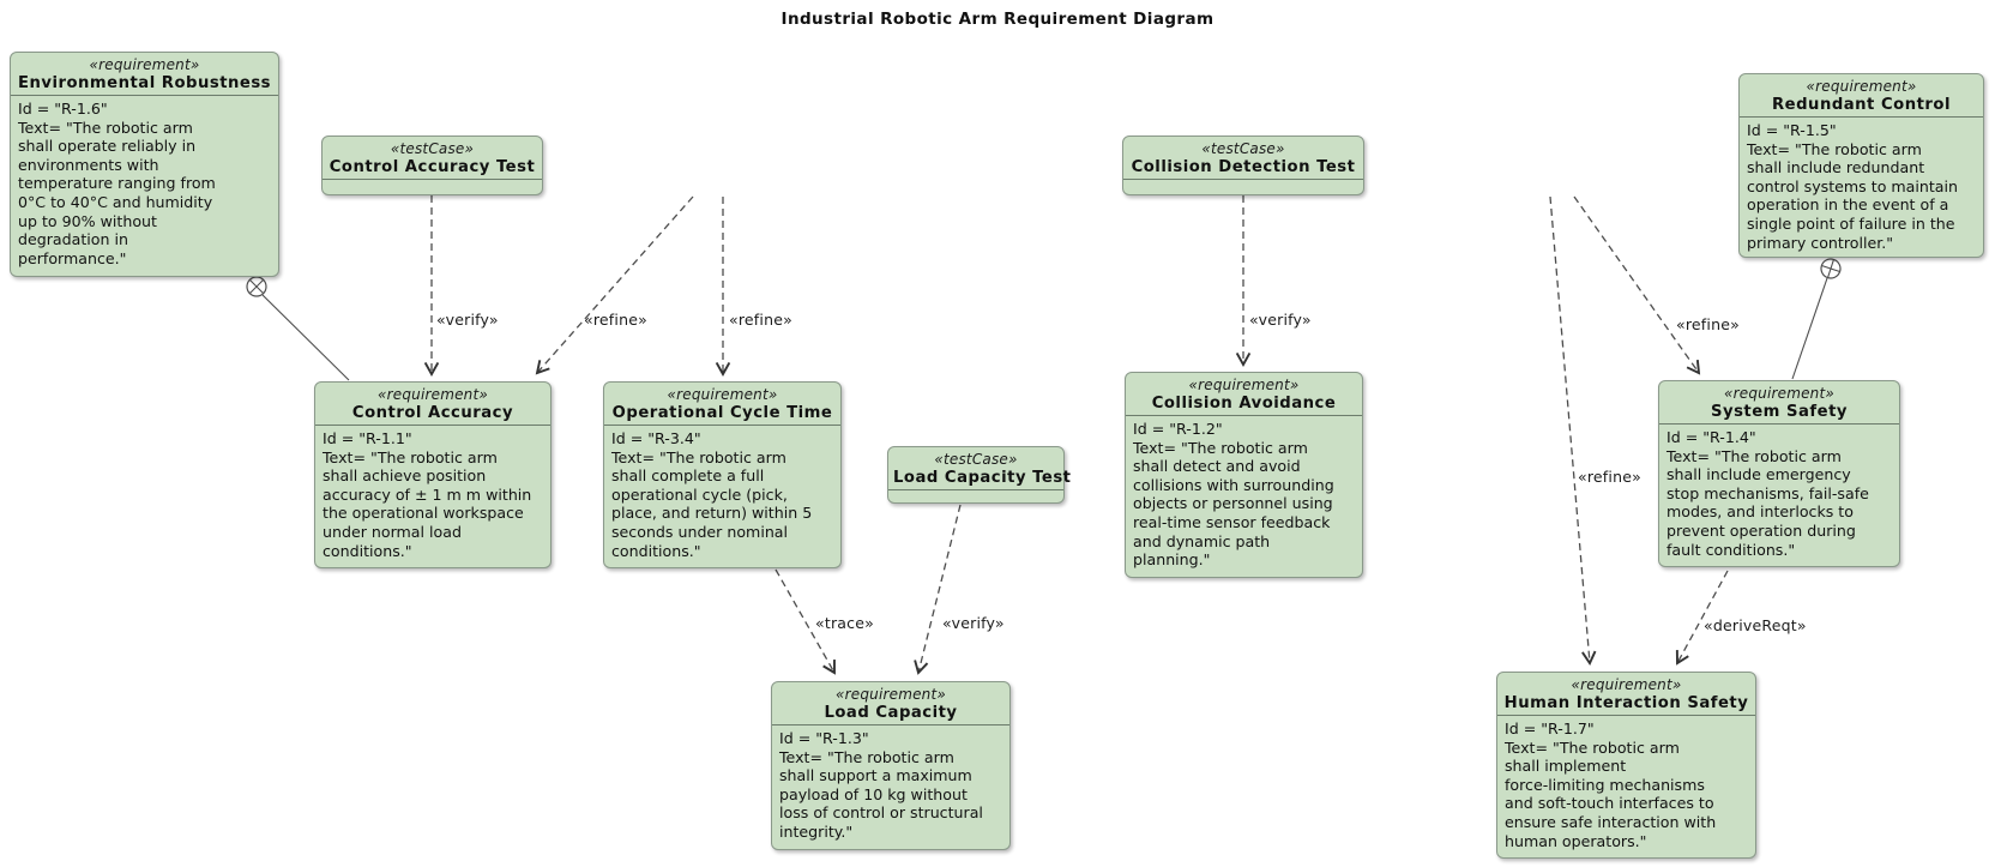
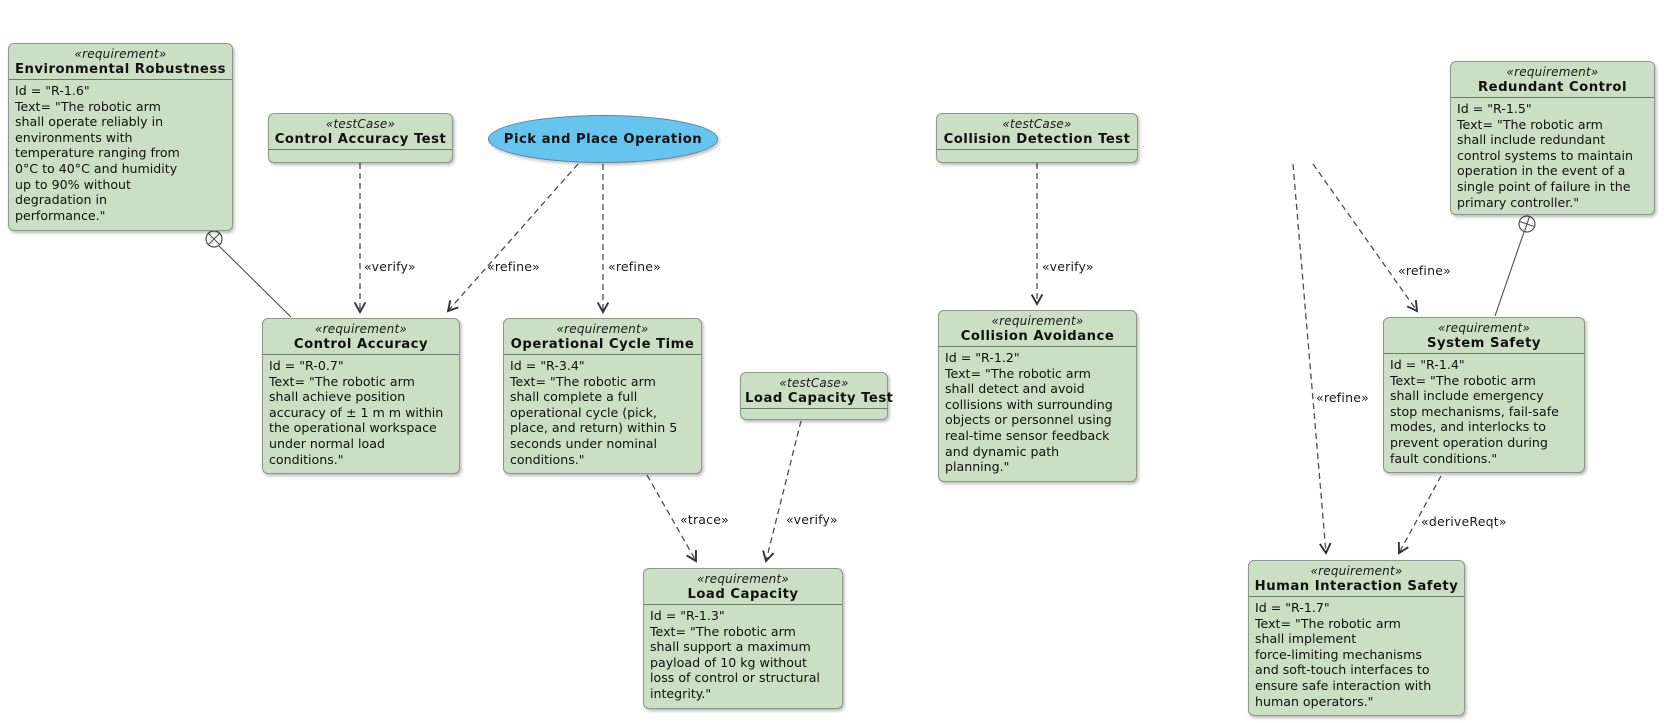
- Industrial Robotic Arm Requirement Diagram
  «requirement»
  Environmental Robustness
  Id = "R-1.6"
  Text= "The robotic arm
  shall operate reliably in
  environments with
  temperature ranging from
  0°C to 40°C and humidity
  up to 90% without
  degradation in
  performance."
  «testCase»
  Control Accuracy Test
+ Pick and Place Operation
  «testCase»
  Collision Detection Test
  «requirement»
  Redundant Control
  Id = "R-1.5"
  Text= "The robotic arm
  shall include redundant
  control systems to maintain
  operation in the event of a
  single point of failure in the
  primary controller."
  «requirement»
  Control Accuracy
- Id = "R-1.1"
+ Id = "R-0.7"
  Text= "The robotic arm
  shall achieve position
  accuracy of ± 1 m m within
  the operational workspace
  under normal load
  conditions."
  «requirement»
  Operational Cycle Time
  Id = "R-3.4"
  Text= "The robotic arm
  shall complete a full
  operational cycle (pick,
  place, and return) within 5
  seconds under nominal
  conditions."
  «testCase»
  Load Capacity Test
  «requirement»
  Collision Avoidance
  Id = "R-1.2"
  Text= "The robotic arm
  shall detect and avoid
  collisions with surrounding
  objects or personnel using
  real-time sensor feedback
  and dynamic path
  planning."
  «requirement»
  System Safety
  Id = "R-1.4"
  Text= "The robotic arm
  shall include emergency
  stop mechanisms, fail-safe
  modes, and interlocks to
  prevent operation during
  fault conditions."
  «requirement»
  Load Capacity
  Id = "R-1.3"
  Text= "The robotic arm
  shall support a maximum
  payload of 10 kg without
  loss of control or structural
  integrity."
  «requirement»
  Human Interaction Safety
  Id = "R-1.7"
  Text= "The robotic arm
  shall implement
  force-limiting mechanisms
  and soft-touch interfaces to
  ensure safe interaction with
  human operators."
  «verify»
  «refine»
  «refine»
  «verify»
  «refine»
  «refine»
  «trace»
  «verify»
  «deriveReqt»
